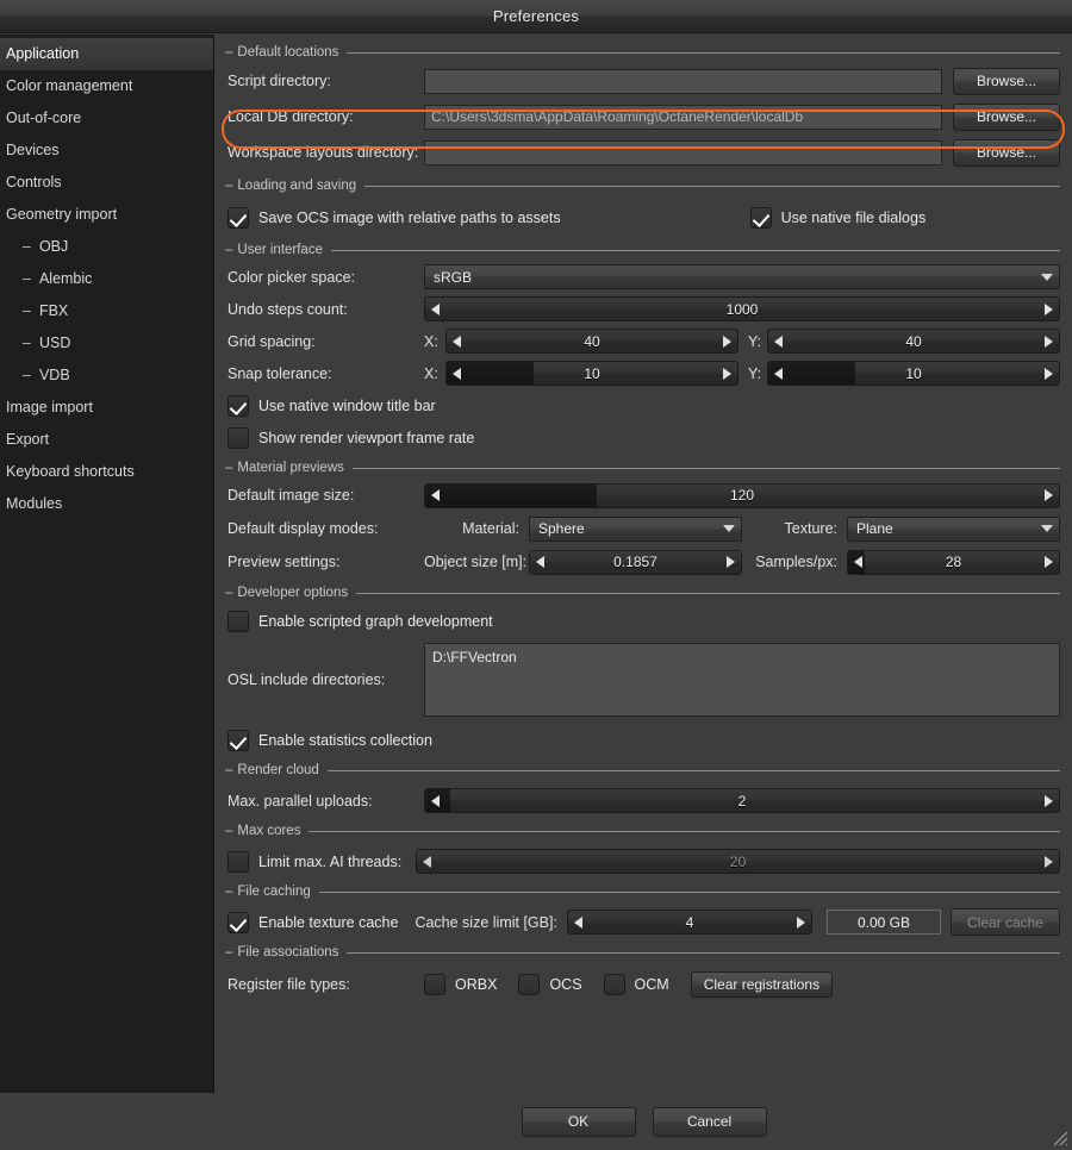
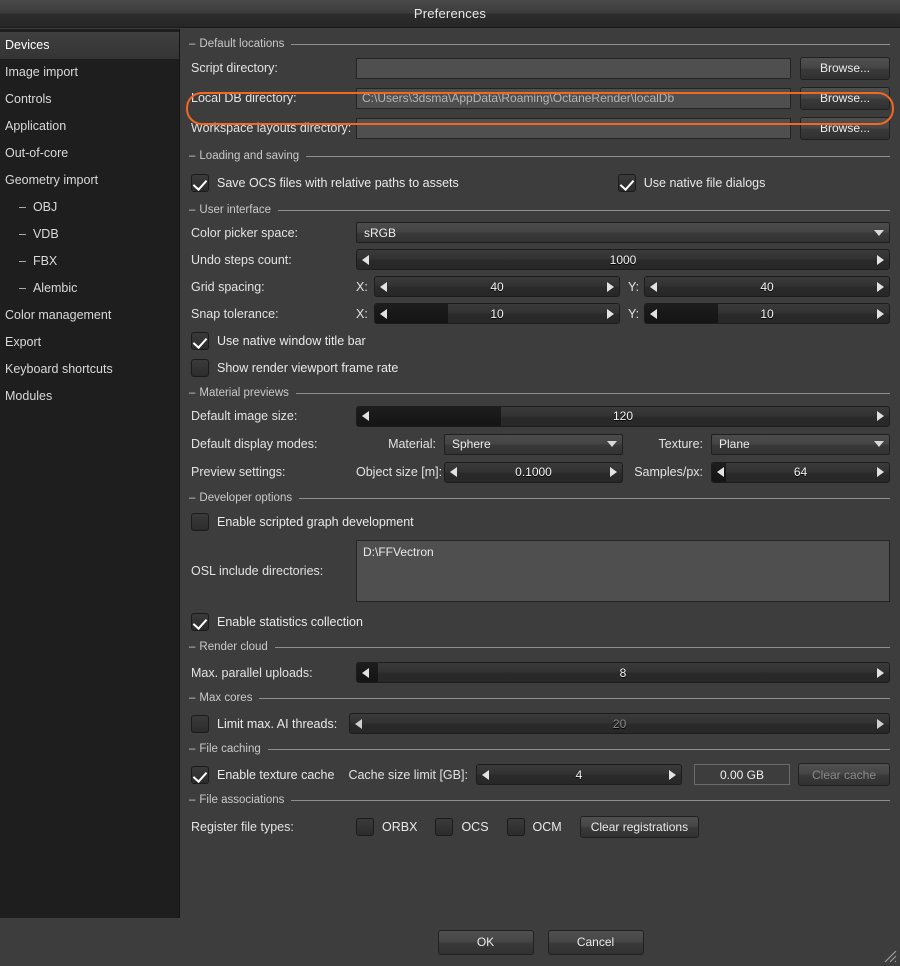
  Preferences
- Application
+ Devices
- Color management
+ Image import
- Out-of-core
+ Controls
- Devices
+ Application
- Controls
+ Out-of-core
  Geometry import
  – OBJ
- – Alembic
+ – VDB
  – FBX
- – USD
- – VDB
+ – Alembic
- Image import
+ Color management
  Export
  Keyboard shortcuts
  Modules
  – Default locations
  Script directory:
  Browse...
  Local DB directory:
  C:\Users\3dsma\AppData\Roaming\OctaneRender\localDb
  Browse...
  Workspace layouts directory:
  Browse...
  – Loading and saving
- Save OCS image with relative paths to assets
+ Save OCS files with relative paths to assets
  Use native file dialogs
  – User interface
  Color picker space:
  sRGB
  Undo steps count:
  1000
  Grid spacing:
  X:
  40
  Y:
  40
  Snap tolerance:
  X:
  10
  Y:
  10
  Use native window title bar
  Show render viewport frame rate
  – Material previews
  Default image size:
  120
  Default display modes:
  Material:
  Sphere
  Texture:
  Plane
  Preview settings:
  Object size [m]:
- 0.1857
+ 0.1000
  Samples/px:
- 28
+ 64
  – Developer options
  Enable scripted graph development
  OSL include directories:
  D:\FFVectron
  Enable statistics collection
  – Render cloud
  Max. parallel uploads:
- 2
+ 8
  – Max cores
  Limit max. AI threads:
  20
  – File caching
  Enable texture cache
  Cache size limit [GB]:
  4
  0.00 GB
  Clear cache
  – File associations
  Register file types:
  ORBX
  OCS
  OCM
  Clear registrations
  OK
  Cancel
